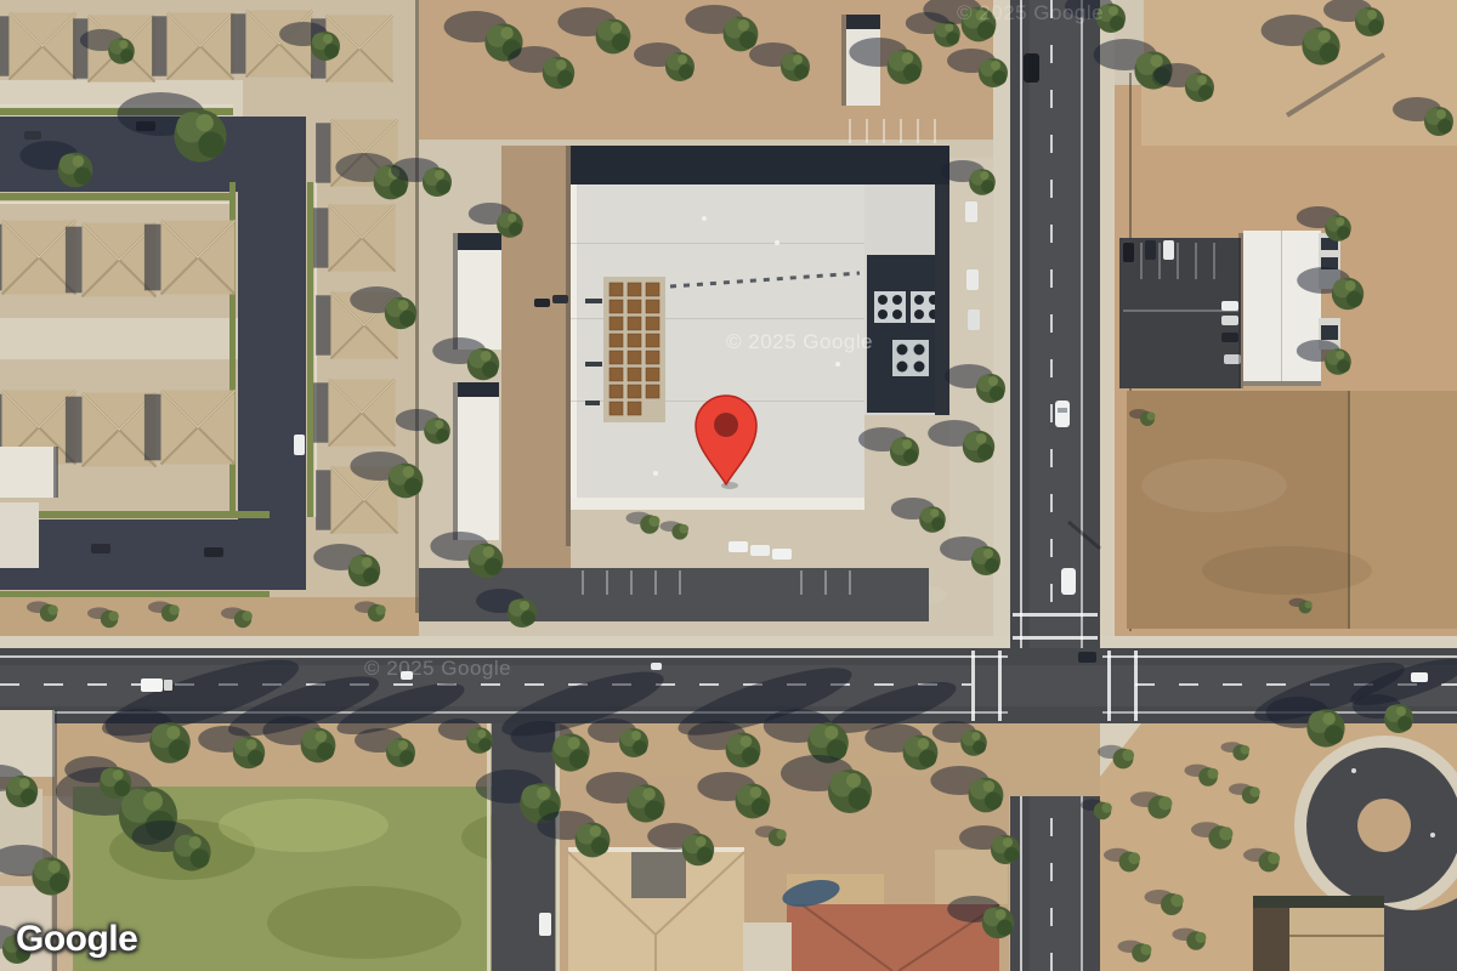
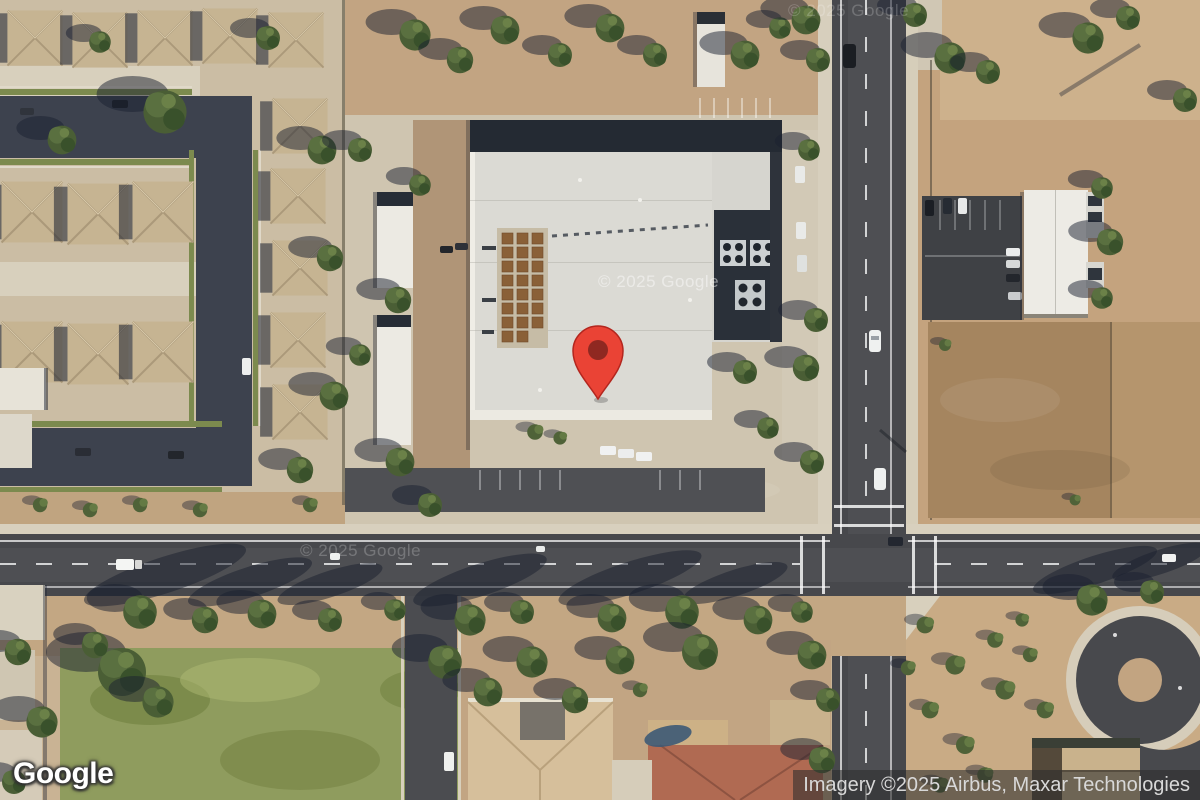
  © 2025 Google
  © 2025 Google
  © 2025 Google
  Google
+ Imagery ©2025 Airbus, Maxar Technologies
